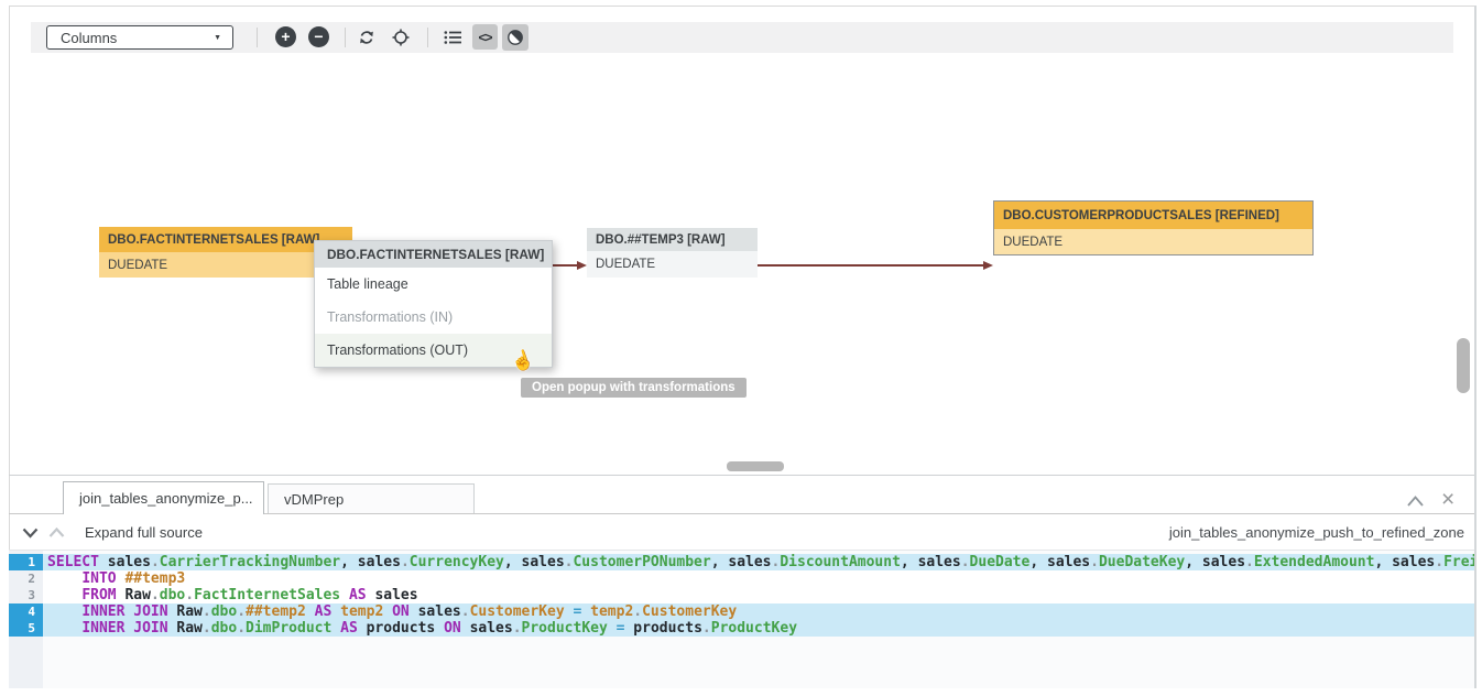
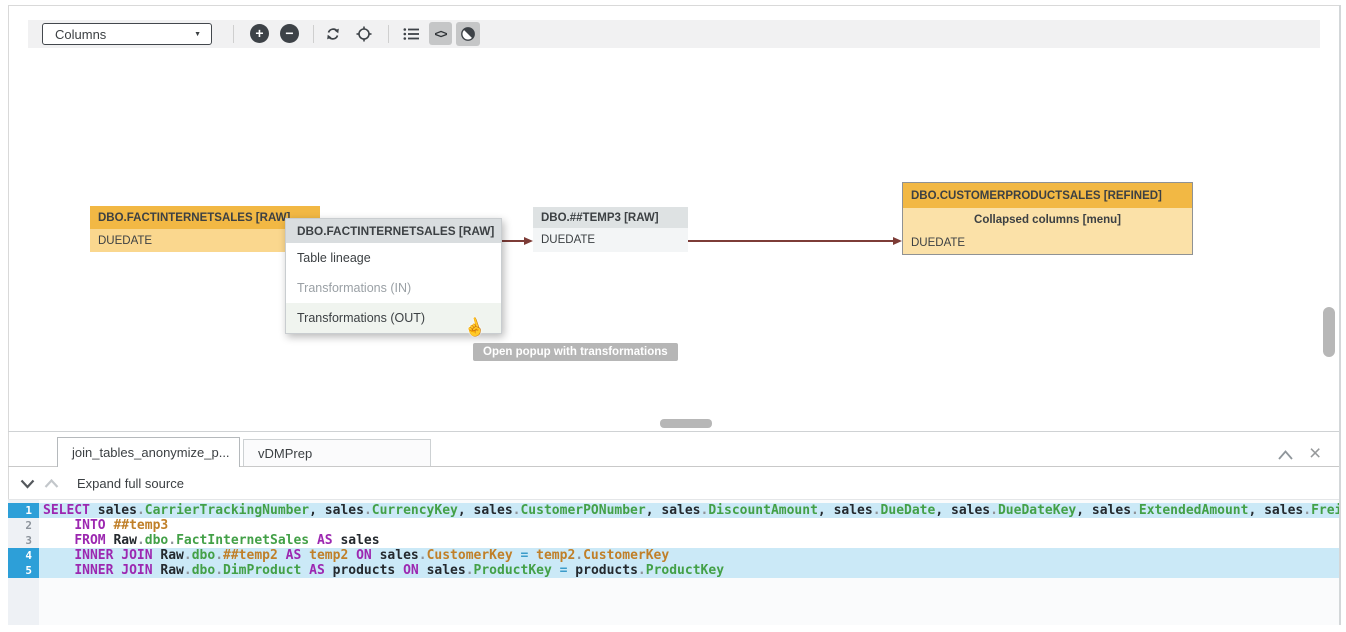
  Columns
  +
  −
  <>
  DBO.FACTINTERNETSALES [RAW
  DUEDATE
  DBO.##TEMP3 [RAW]
  DUEDATE
  DBO.CUSTOMERPRODUCTSALES [REFINED]
+ Collapsed columns [menu]
  DUEDATE
  DBO.FACTINTERNETSALES [RAW]
  Table lineage
  Transformations (IN)
  Transformations (OUT)
  Open popup with transformations
  join_tables_anonymize_p...
  vDMPrep
  ×
  Expand full source
- join_tables_anonymize_push_to_refined_zone
  1
  SELECT sales.CarrierTrackingNumber, sales.CurrencyKey, sales.CustomerPONumber, sales.DiscountAmount, sales.DueDate, sales.DueDateKey, sales.ExtendedAmount, sales.Frei
  2
  INTO ##temp3
  3
  FROM Raw.dbo.FactInternetSales AS sales
  4
  INNER JOIN Raw.dbo.##temp2 AS temp2 ON sales.CustomerKey = temp2.CustomerKey
  5
  INNER JOIN Raw.dbo.DimProduct AS products ON sales.ProductKey = products.ProductKey
